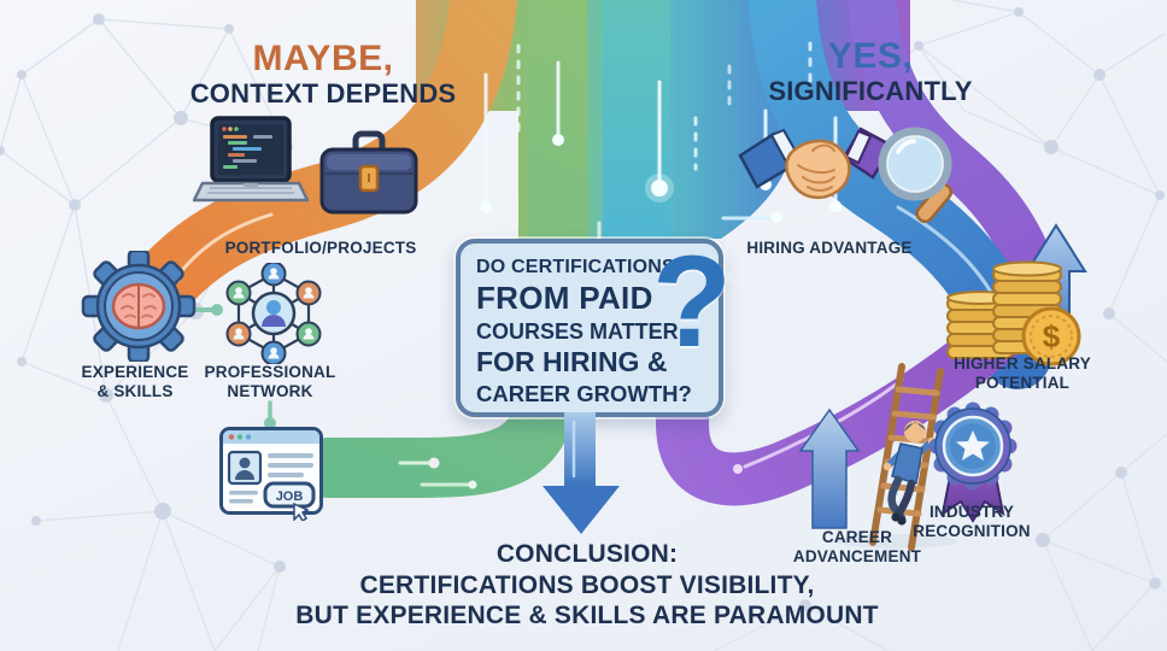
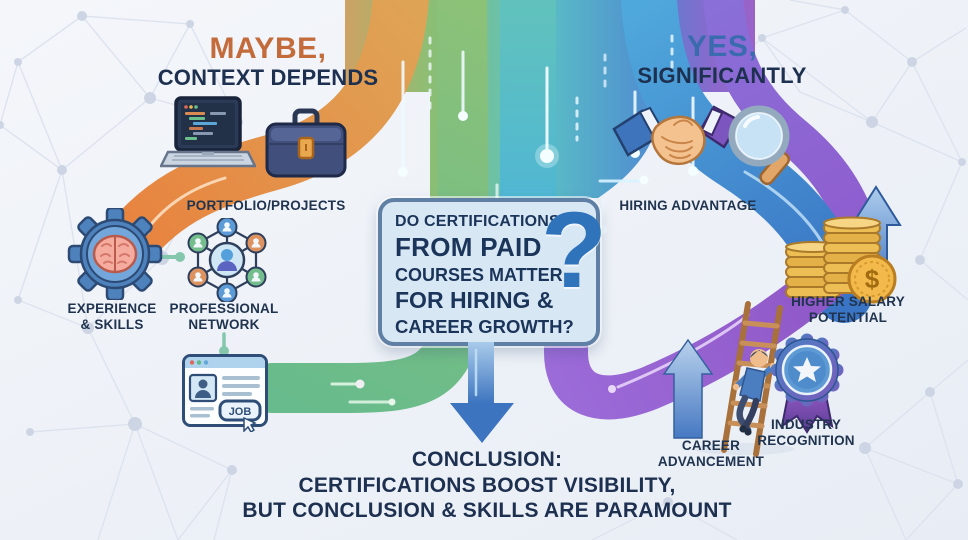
  DO CERTIFICATIONS
  FROM PAID
  COURSES MATTER
  FOR HIRING &
  CAREER GROWTH?
  ?
  JOB
  $
  MAYBE,
  CONTEXT DEPENDS
  YES,
  SIGNIFICANTLY
  PORTFOLIO/PROJECTS
  EXPERIENCE
  & SKILLS
  PROFESSIONAL
  NETWORK
  HIRING ADVANTAGE
  HIGHER SALARY
  POTENTIAL
  CAREER
  ADVANCEMENT
  INDUSTRY
  RECOGNITION
  CONCLUSION:
  CERTIFICATIONS BOOST VISIBILITY,
- BUT EXPERIENCE & SKILLS ARE PARAMOUNT
+ BUT CONCLUSION & SKILLS ARE PARAMOUNT
